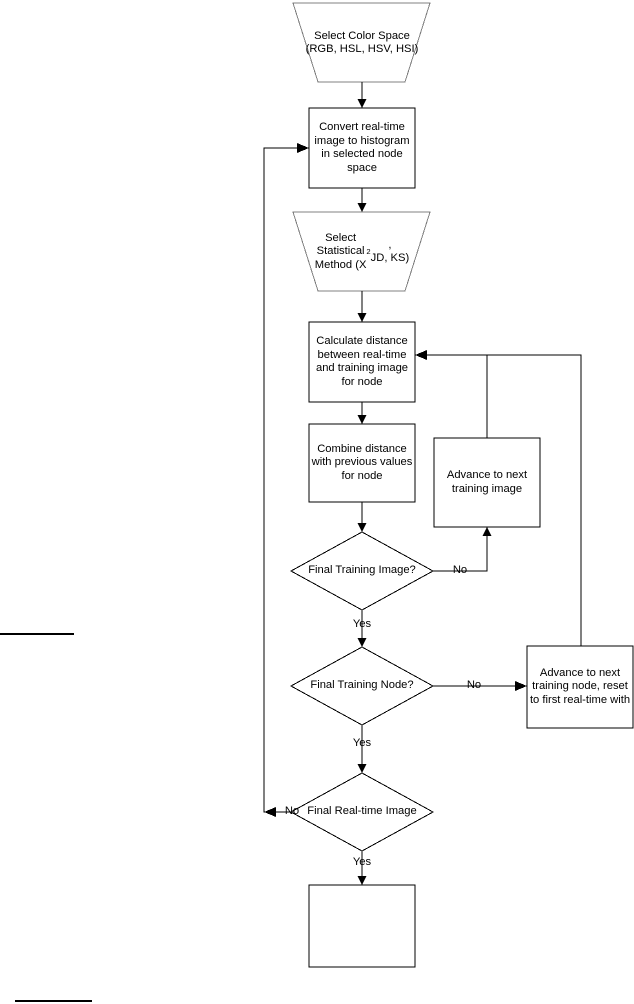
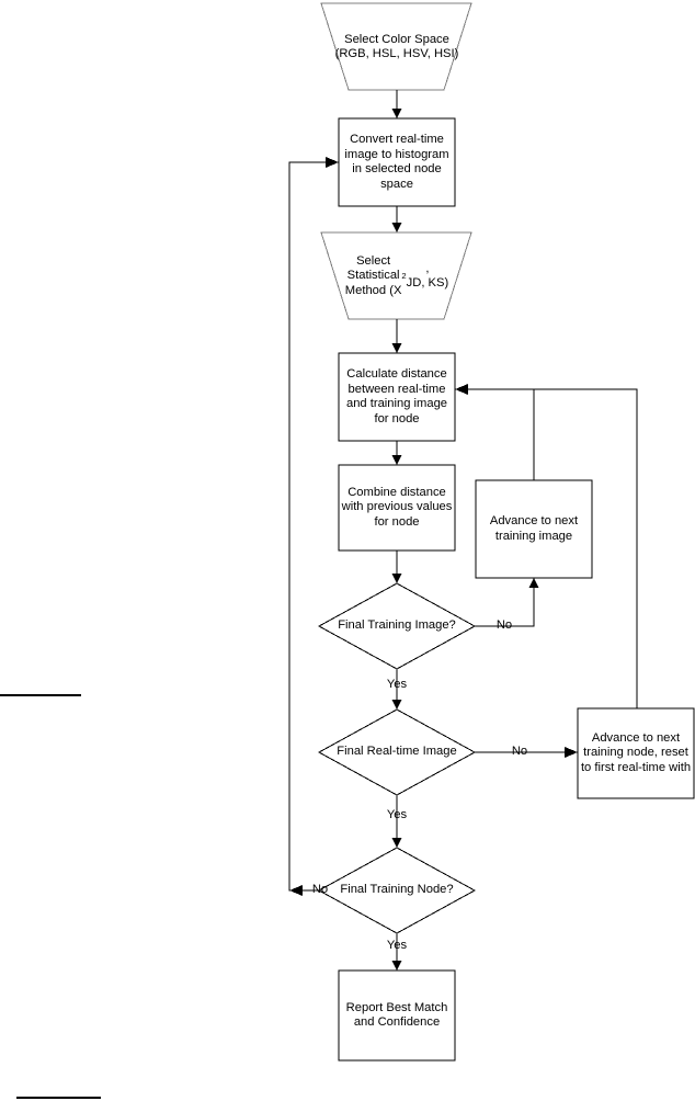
  Select Color Space (RGB, HSL, HSV, HSI)
  Convert real-time image to histogram in selected node space
  Select
  Statistical
  Method (X
  2
  ,
  JD, KS)
  Calculate distance between real-time and training image for node
  Combine distance with previous values for node
  Advance to next training image
  Final Training Image?
- Final Training Node?
+ Final Real-time Image
  Advance to next training node, reset to first real-time with
- Final Real-time Image
+ Final Training Node?
+ Report Best Match and Confidence
  No
  Yes
  No
  Yes
  No
  Yes
